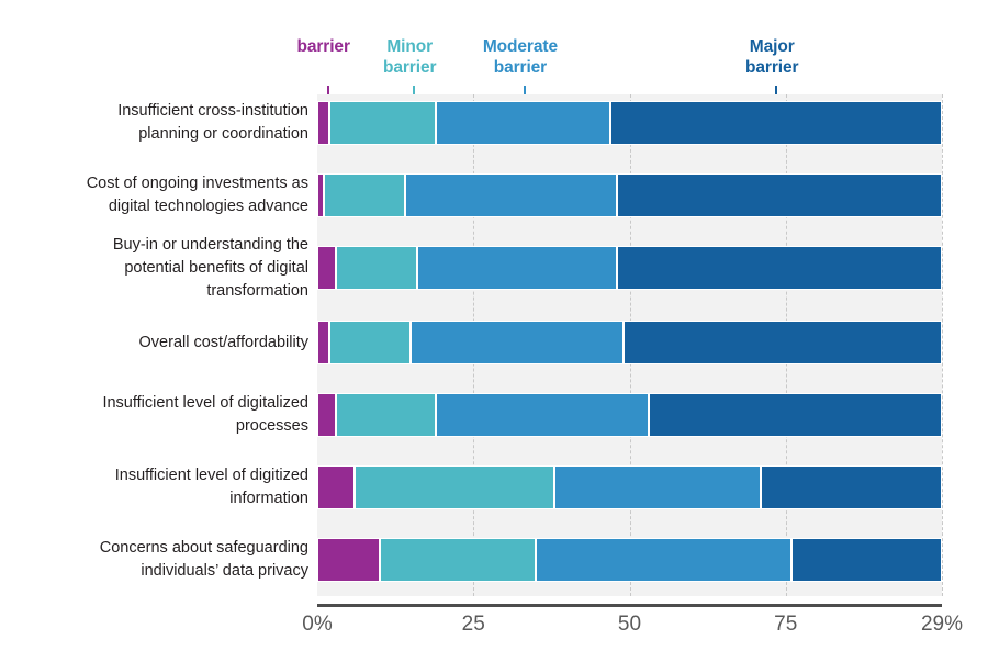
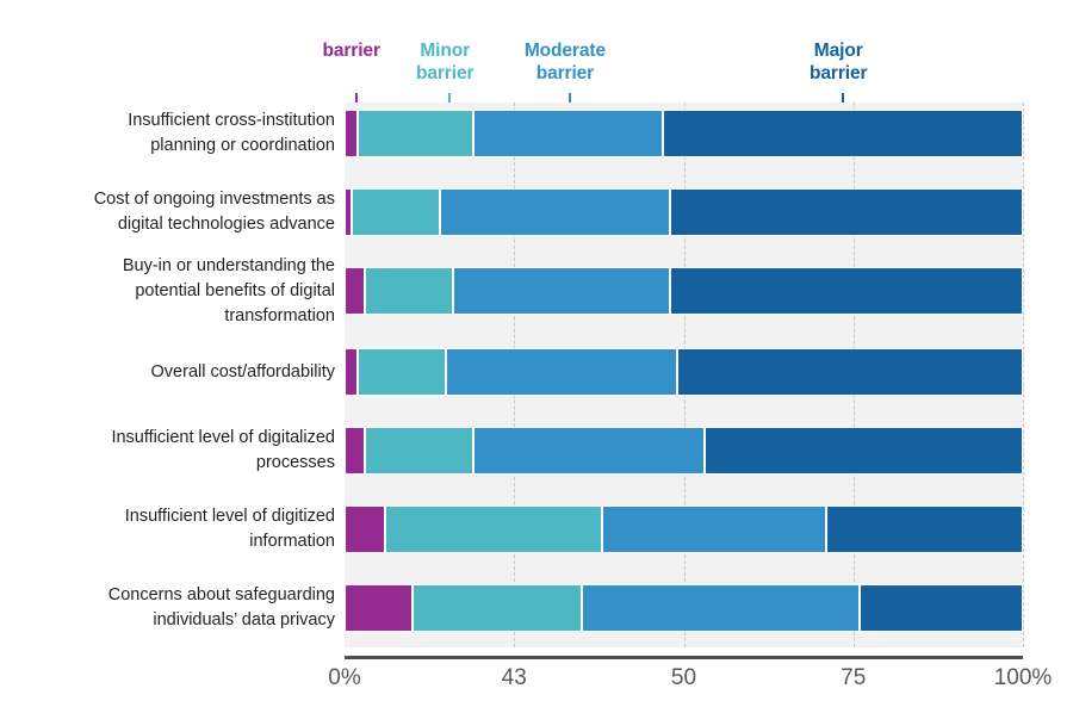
  barrier
  Minor
  barrier
  Moderate
  barrier
  Major
  barrier
  Insufficient cross-institution
  planning or coordination
  Cost of ongoing investments as
  digital technologies advance
  Buy-in or understanding the
  potential benefits of digital
  transformation
  Overall cost/affordability
  Insufficient level of digitalized
  processes
  Insufficient level of digitized
  information
  Concerns about safeguarding
  individuals’ data privacy
  0%
- 25
+ 43
  50
  75
- 29%
+ 100%
